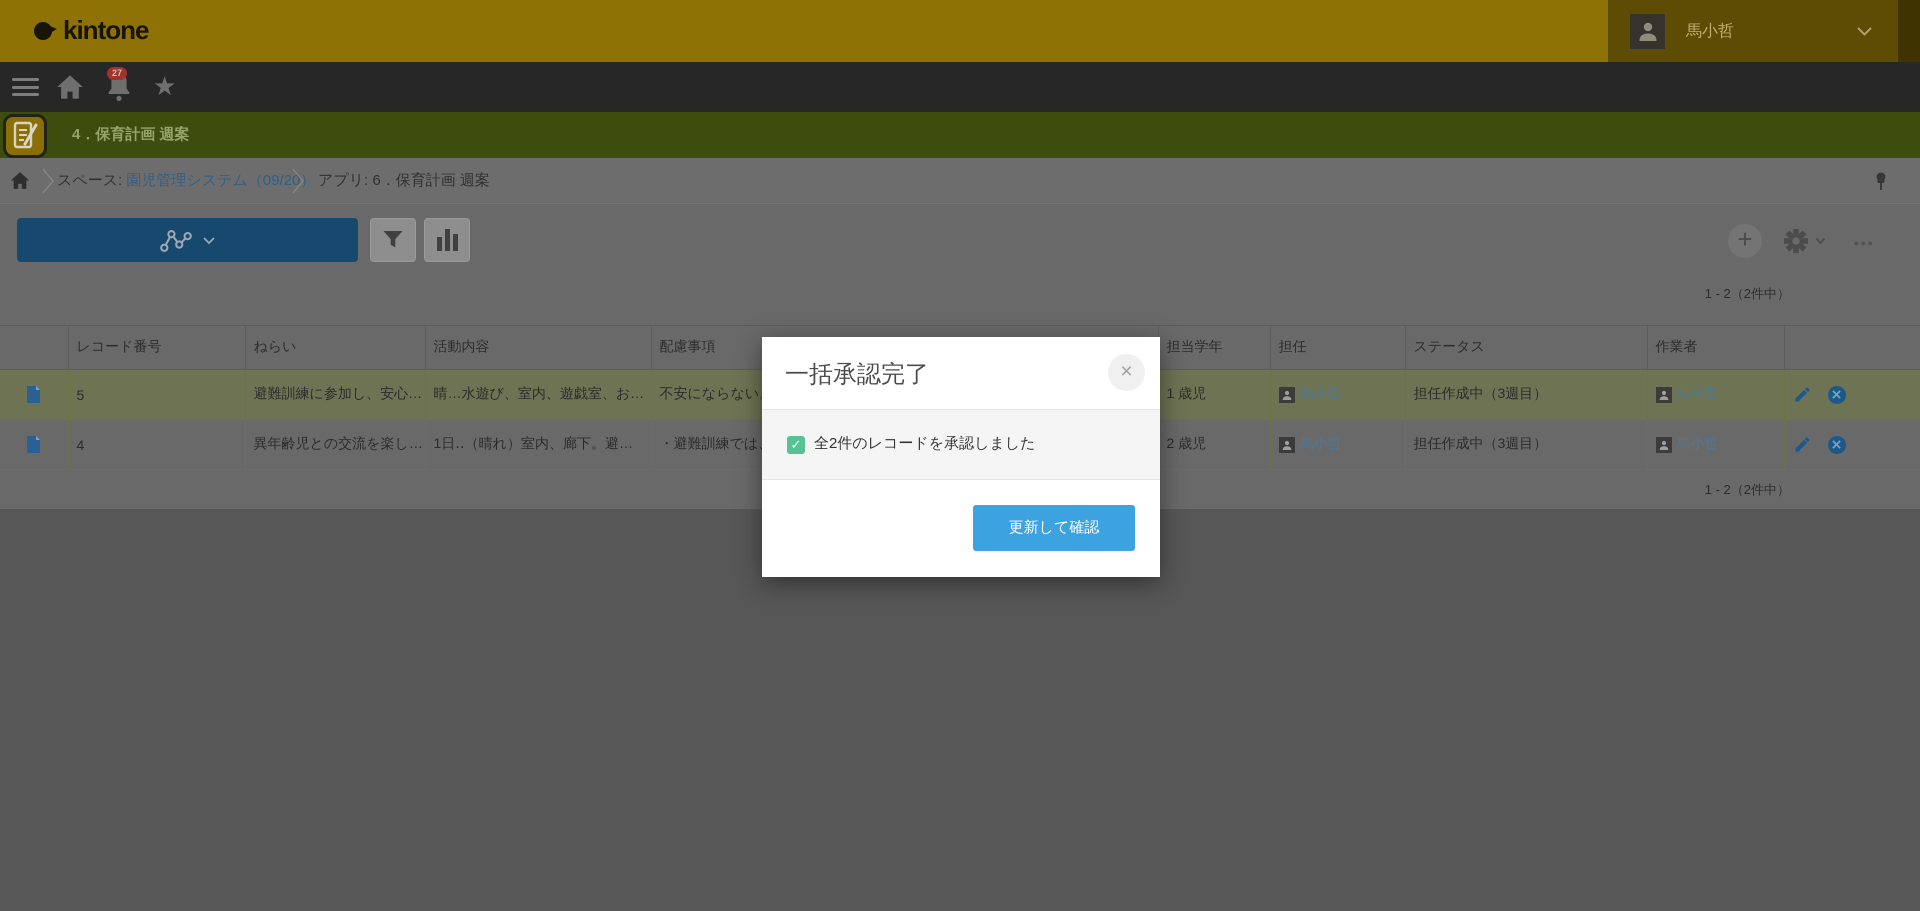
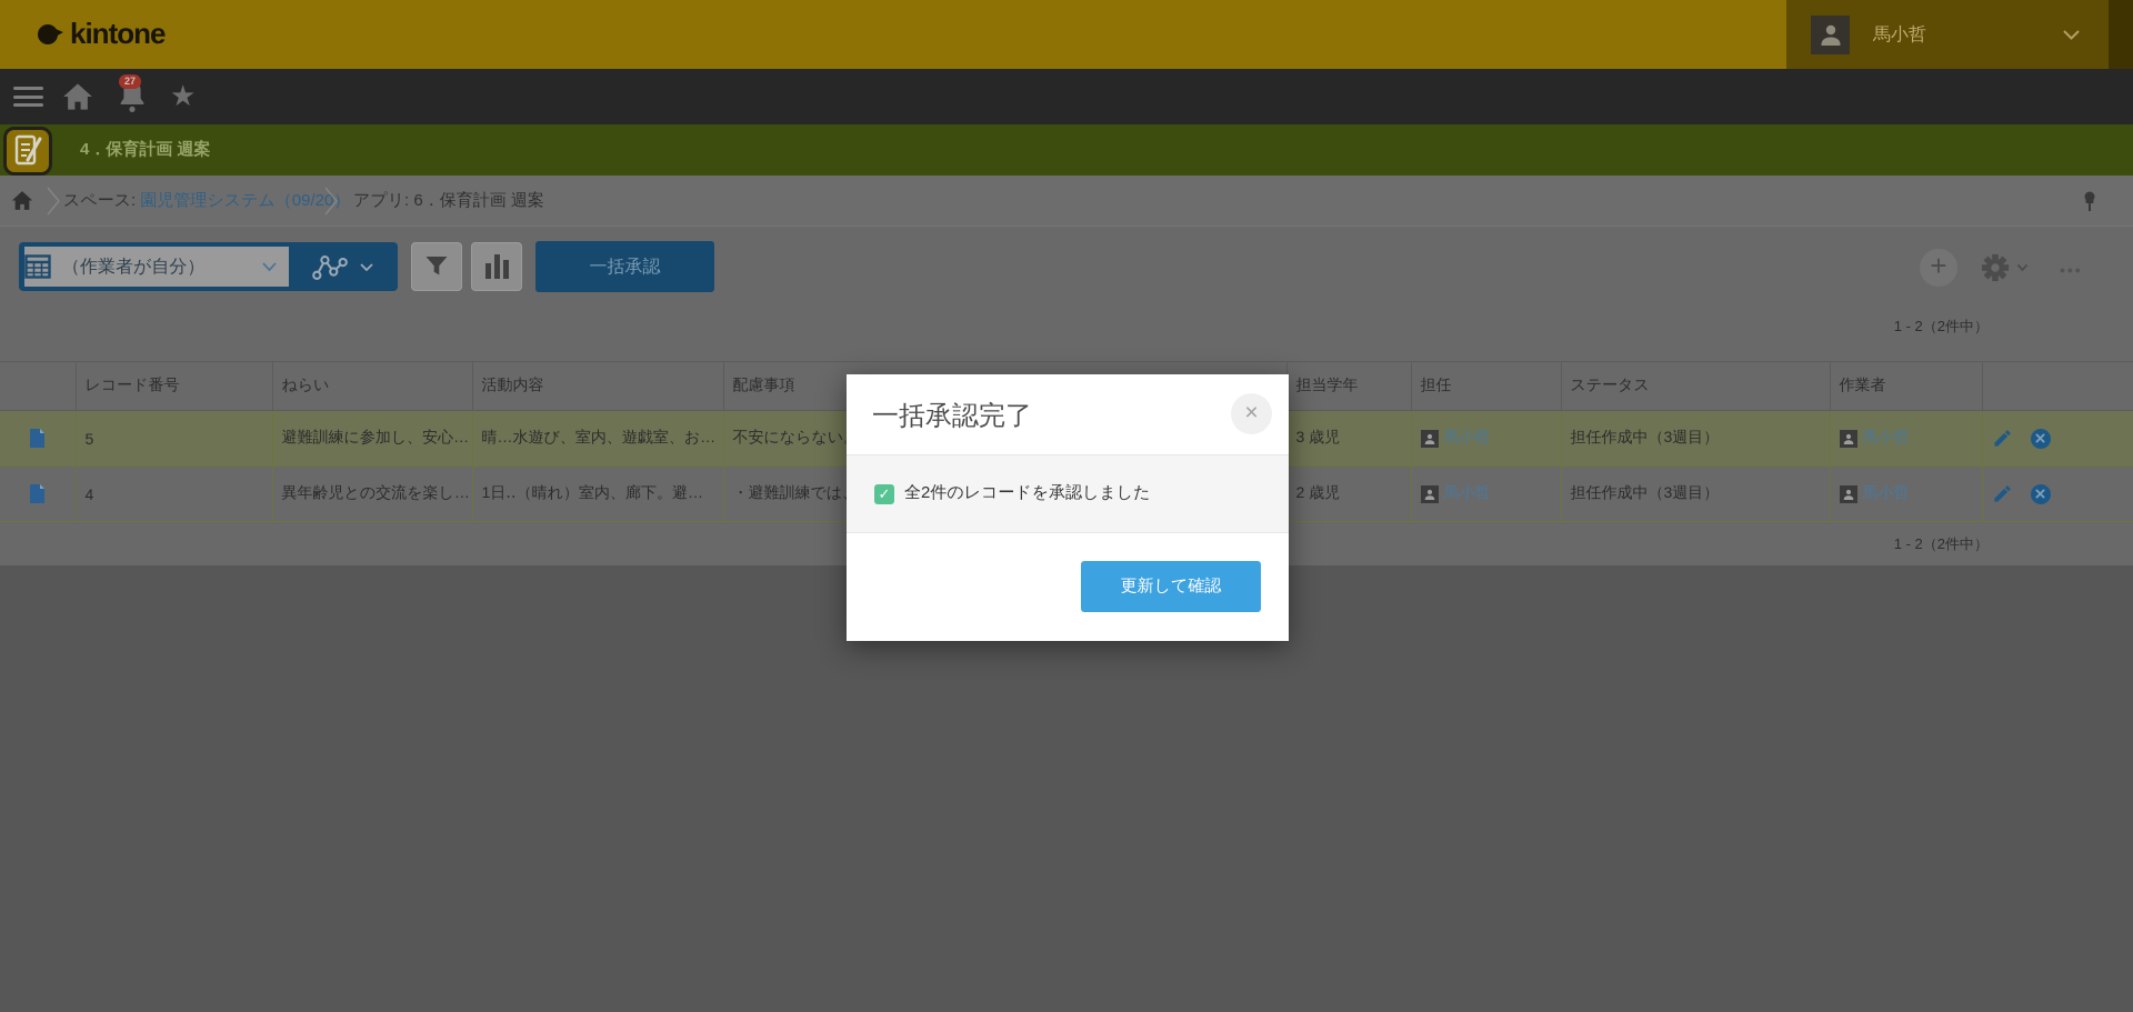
  kintone
  馬小哲
  27
  ★
  4．保育計画 週案
  スペース: 園児管理システム（09/20）
  アプリ: 6．保育計画 週案
+ （作業者が自分）
+ 一括承認
  +
  1 - 2（2件中）
  	レコード番号	ねらい	活動内容	配慮事項	担当学年	担任	ステータス	作業者
- 	5	避難訓練に参加し、安心…	晴…水遊び、室内、遊戯室、お…	不安にならない	1 歳児	馬小哲	担任作成中（3週目）	馬小哲
+ 	5	避難訓練に参加し、安心…	晴…水遊び、室内、遊戯室、お…	不安にならない	3 歳児	馬小哲	担任作成中（3週目）	馬小哲
  	4	異年齢児との交流を楽し…	1日‥（晴れ）室内、廊下。避…	・避難訓練では	2 歳児	馬小哲	担任作成中（3週目）	馬小哲
  1 - 2（2件中）
  一括承認完了
  ×
  ✓
  全2件のレコードを承認しました
  更新して確認
